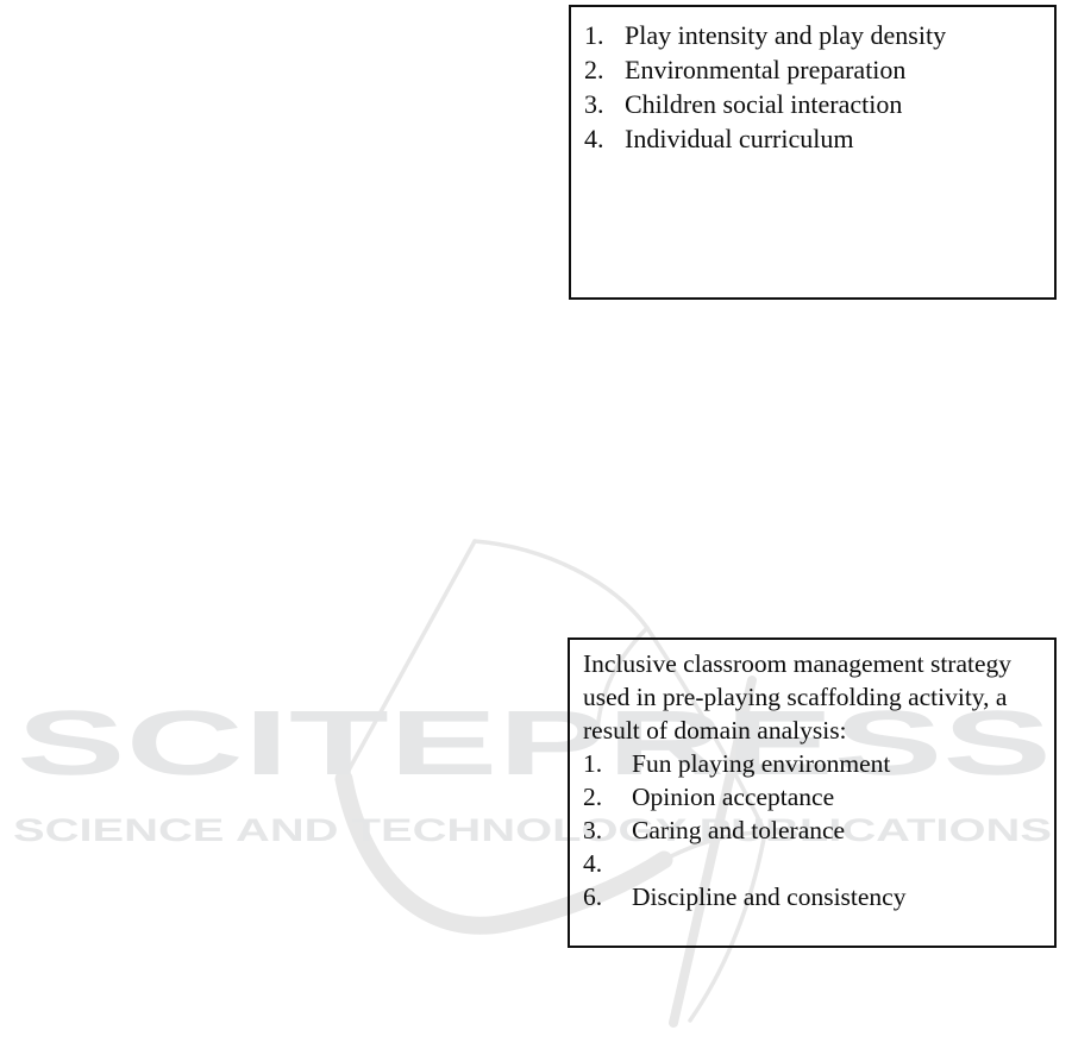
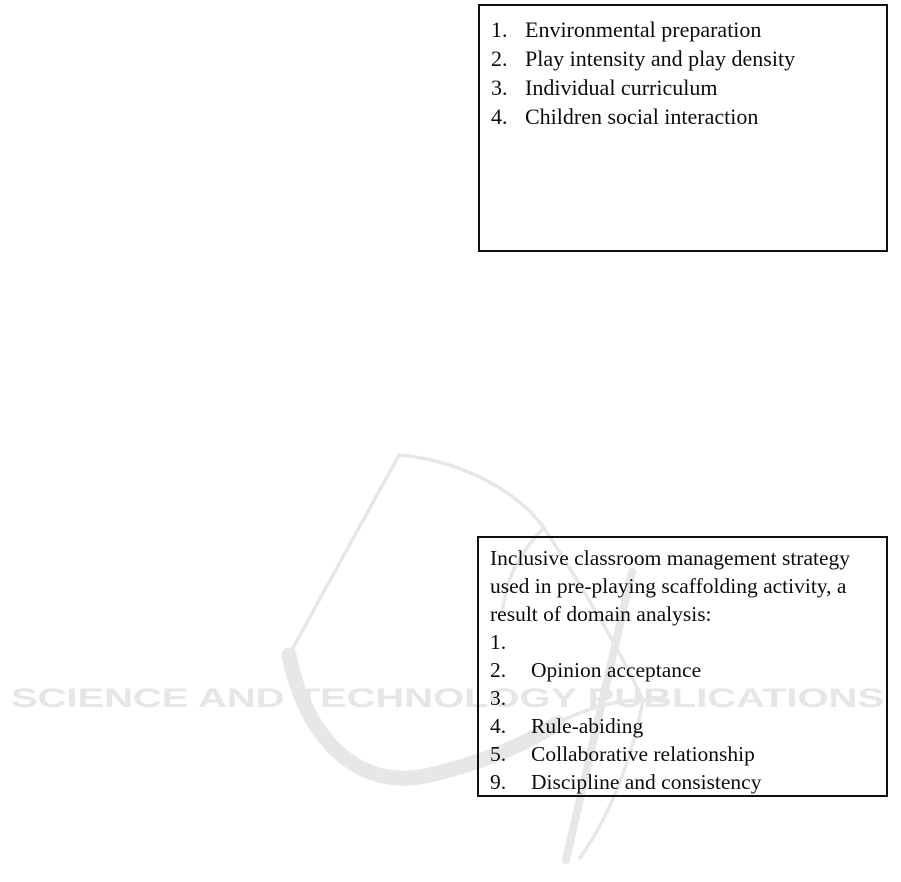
- SCITEPRESS
  SCIENCE AND TECHNOLOGY PUBLICATIONS
  1.
- Play intensity and play density
+ Environmental preparation
  2.
- Environmental preparation
+ Play intensity and play density
  3.
- Children social interaction
+ Individual curriculum
  4.
- Individual curriculum
+ Children social interaction
  Inclusive classroom management strategy used in pre-playing scaffolding activity, a result of domain analysis:
  1.
- Fun playing environment
  2.
  Opinion acceptance
  3.
- Caring and tolerance
  4.
+ Rule-abiding
+ 5.
+ Collaborative relationship
- 6.
+ 9.
  Discipline and consistency
